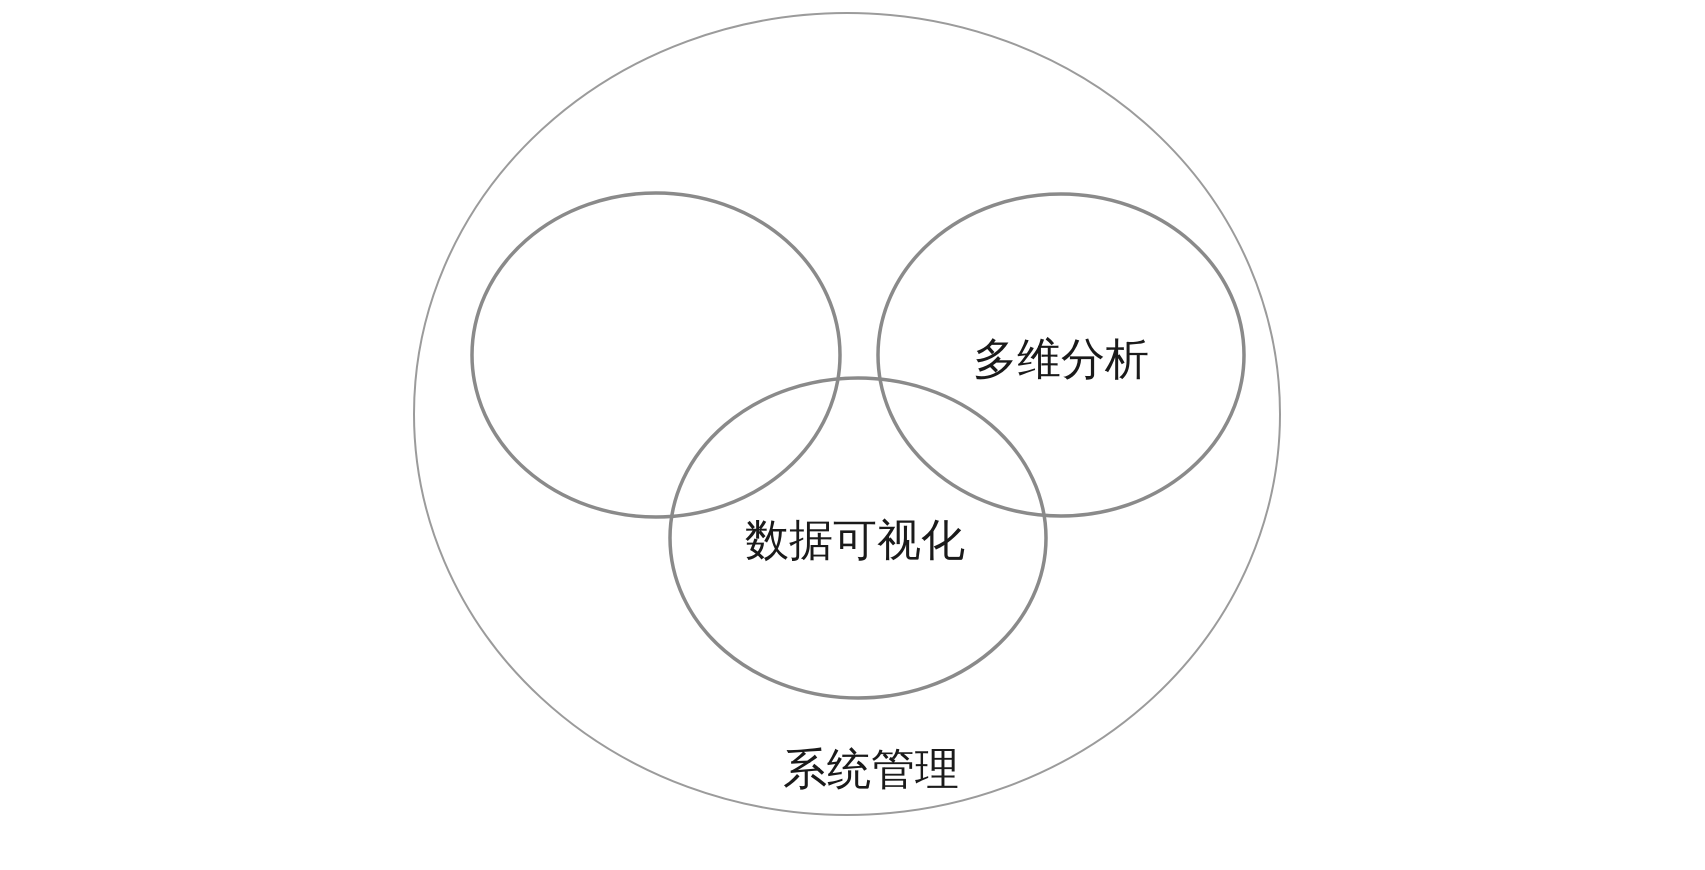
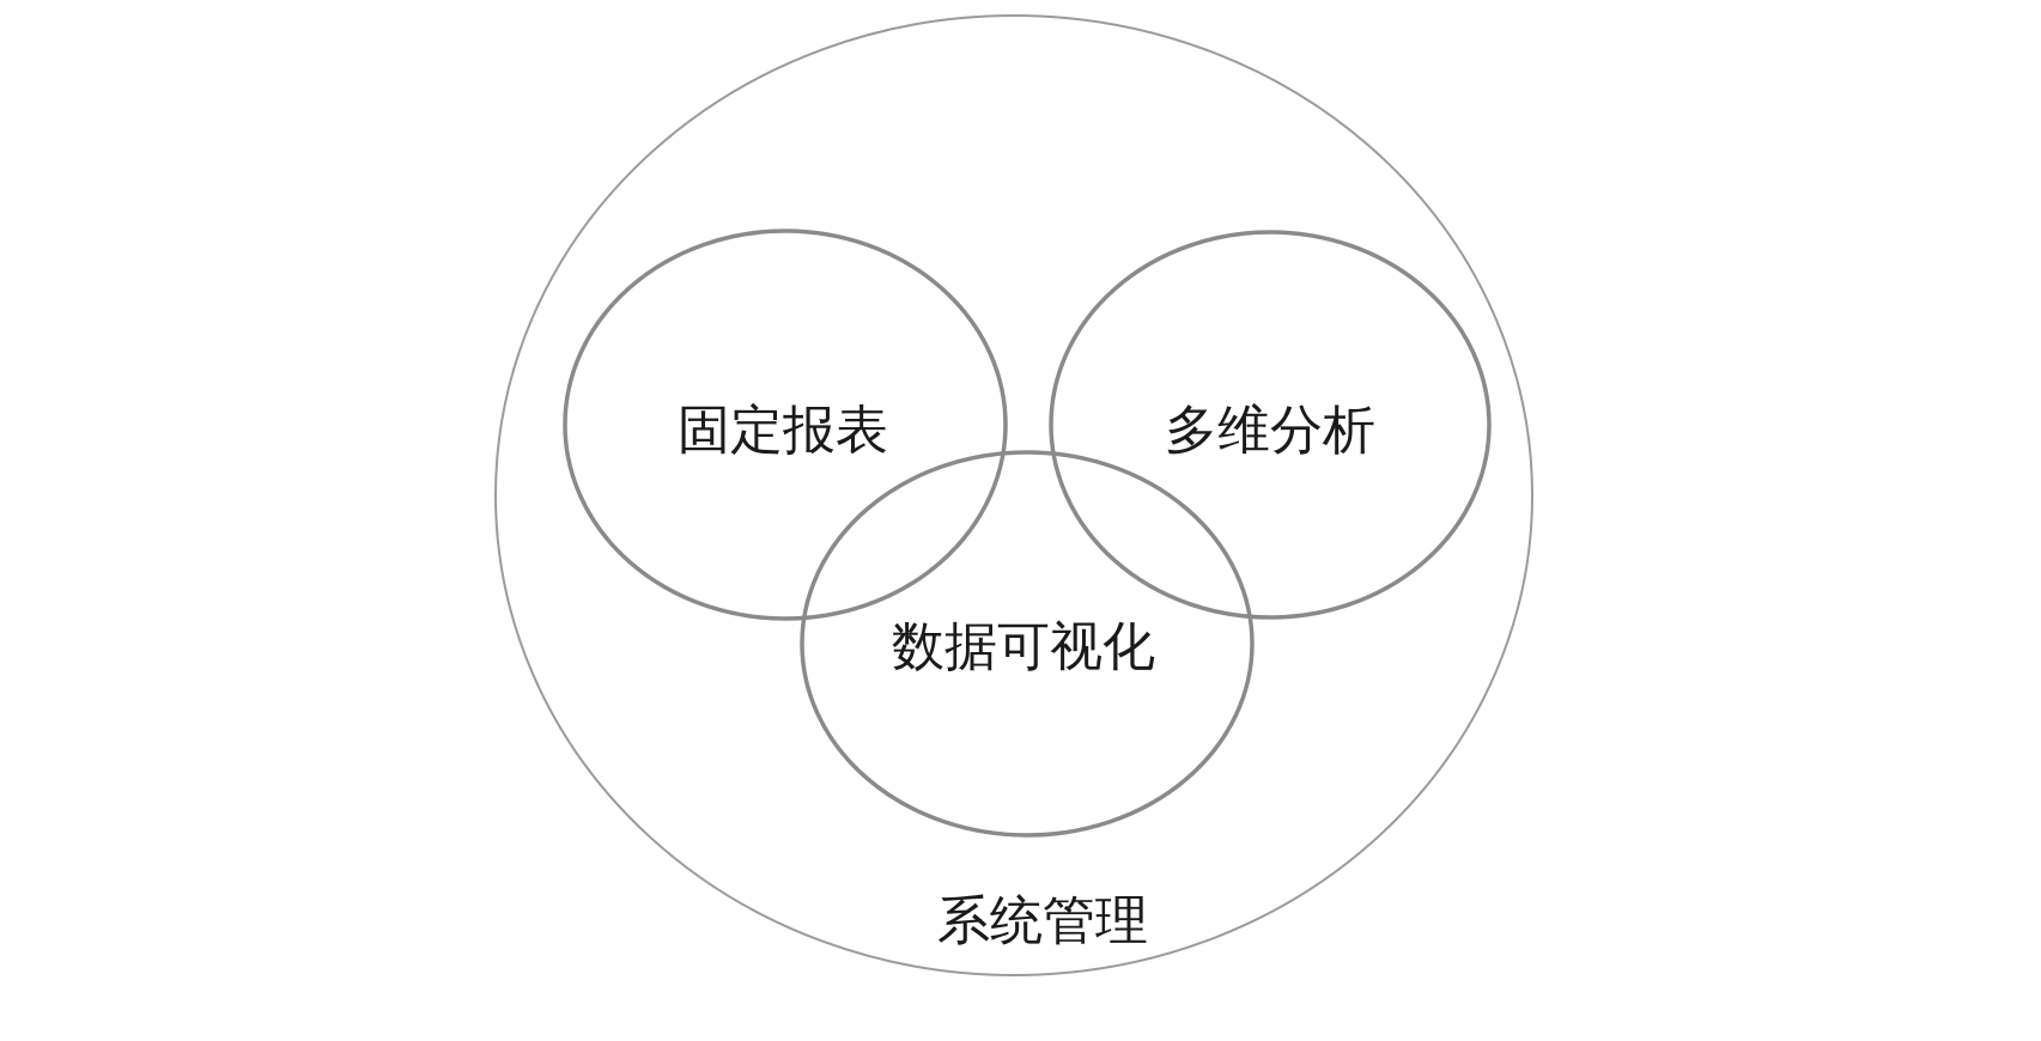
+ 固定报表
  多维分析
  数据可视化
  系统管理
